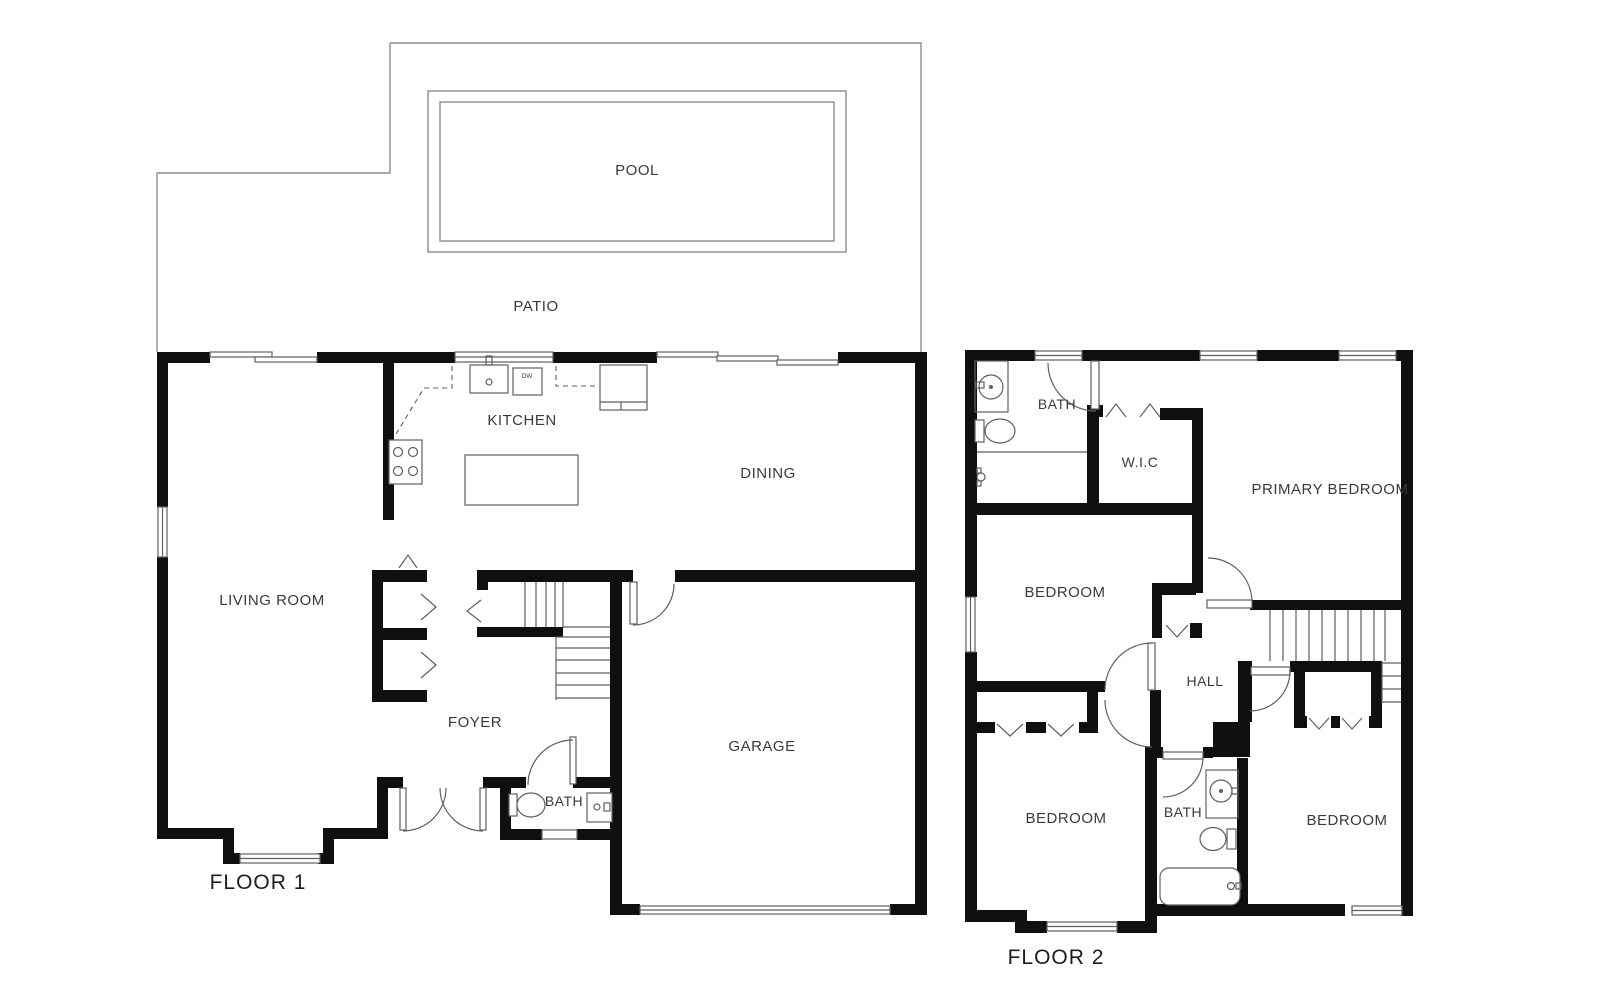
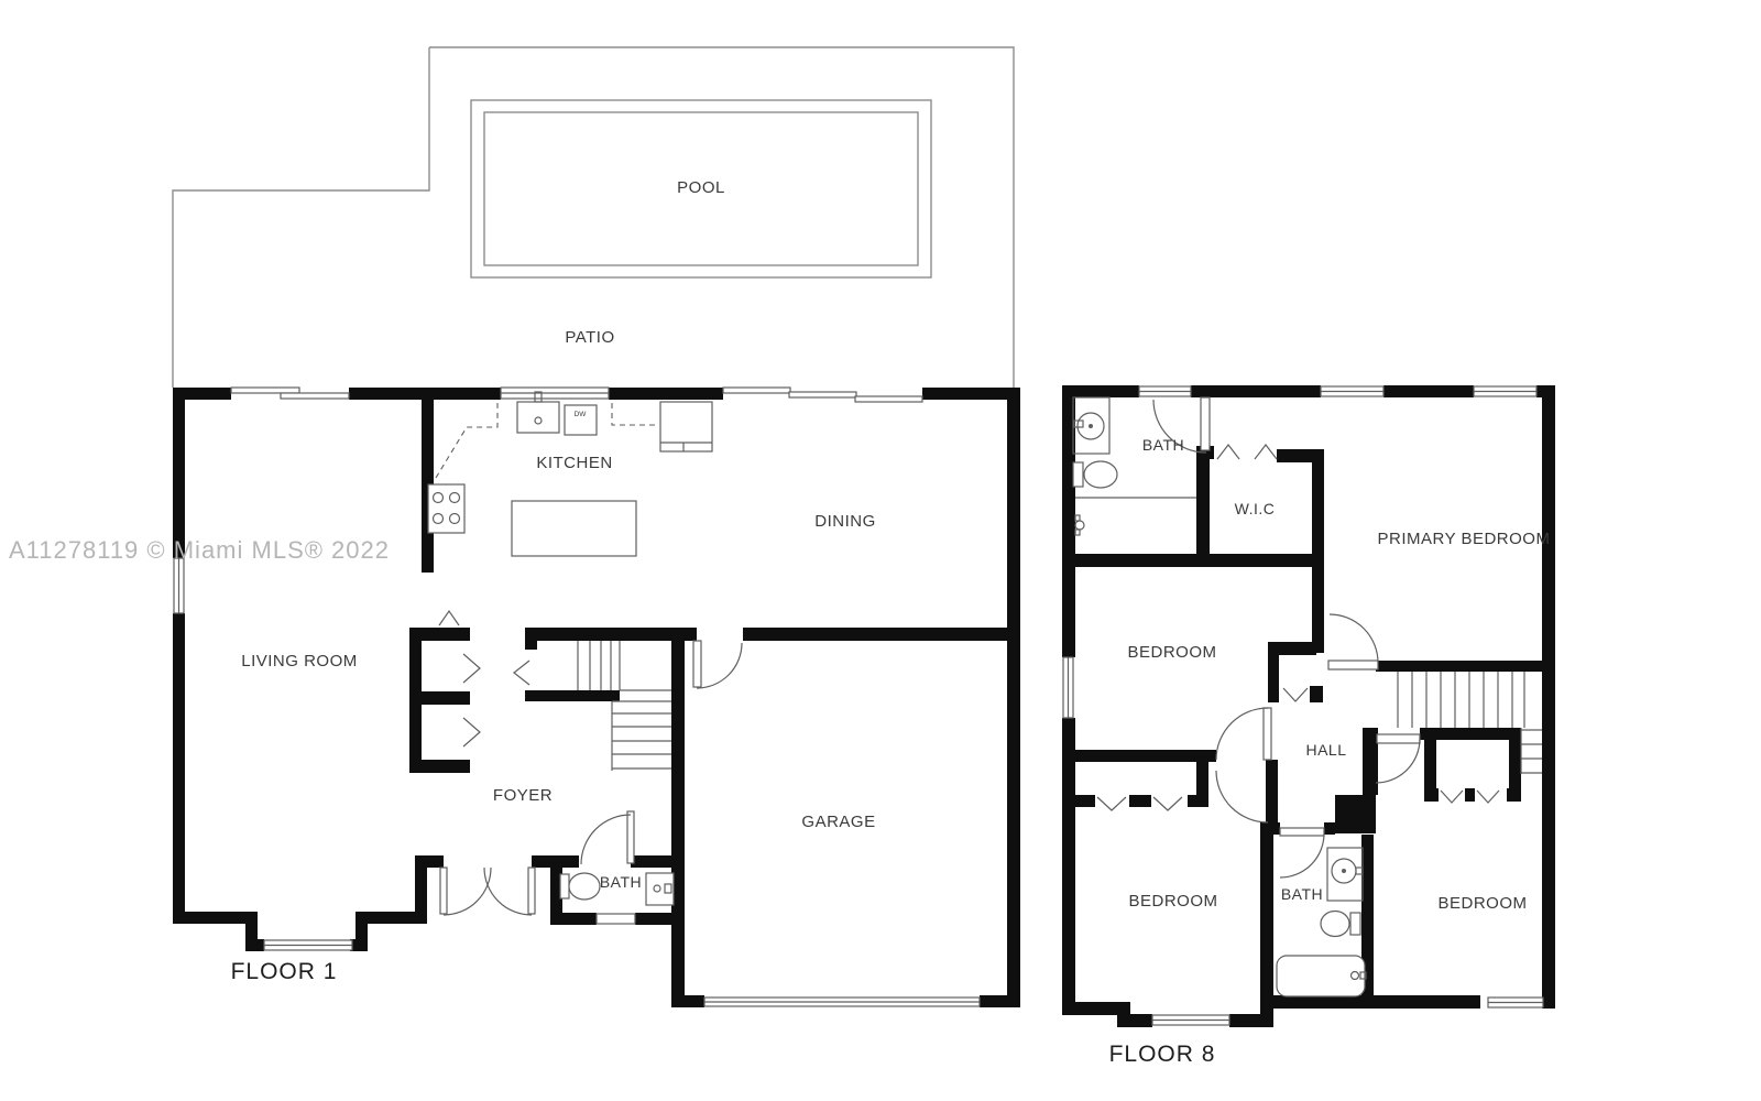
  POOL
  PATIO
  KITCHEN
  DINING
  LIVING ROOM
  FOYER
  BATH
  GARAGE
  FLOOR 1
  BATH
  W.I.C
  PRIMARY BEDROOM
  BEDROOM
  HALL
  BEDROOM
  BATH
  BEDROOM
- FLOOR 2
+ FLOOR 8
+ A11278119 © Miami MLS® 2022
